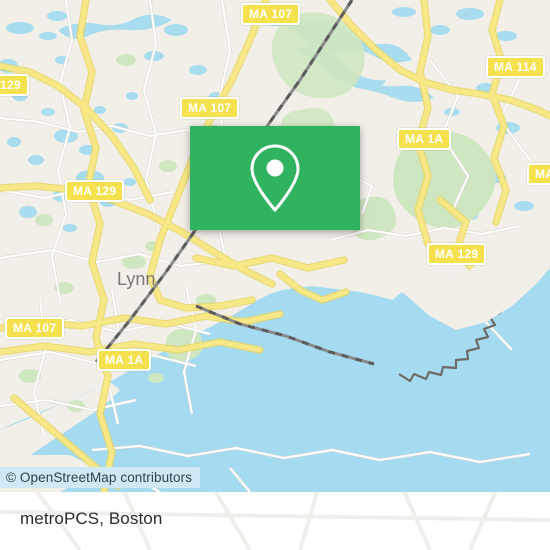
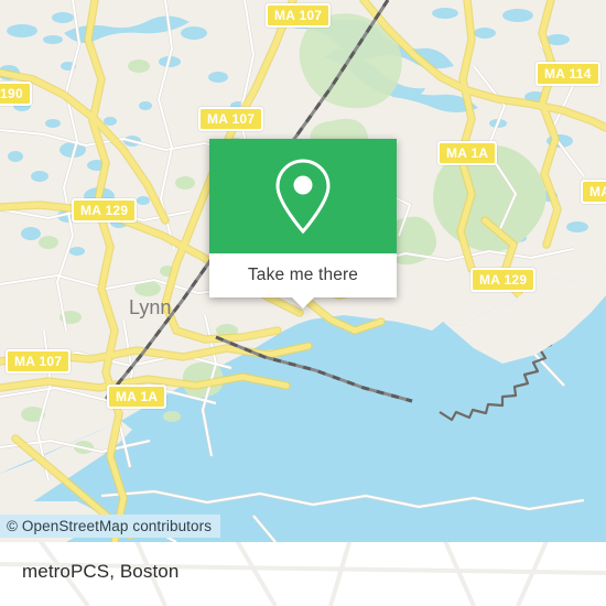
  Lynn
  MA 107
  MA 114
  MA 107
  MA 1A
- 129
+ 190
  MA 129
  MA 129
  MA 107
  MA 1A
  © OpenStreetMap contributors
+ Take me there
  metroPCS, Boston
